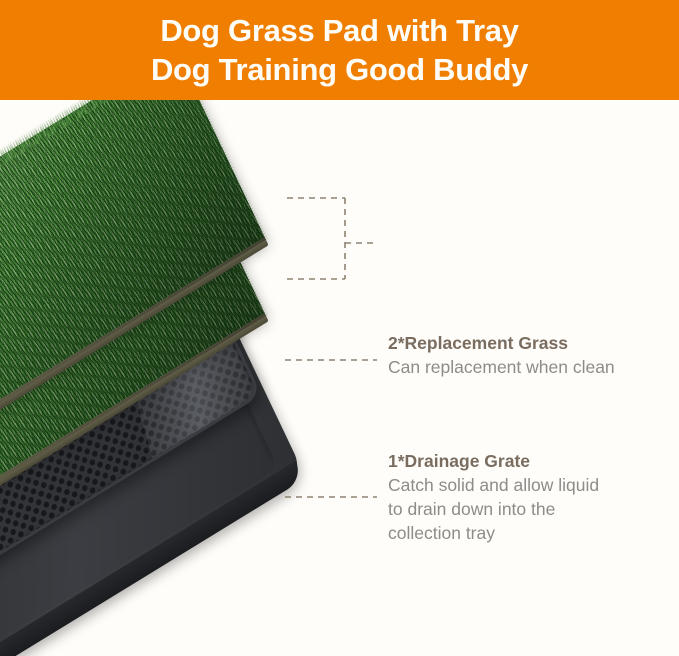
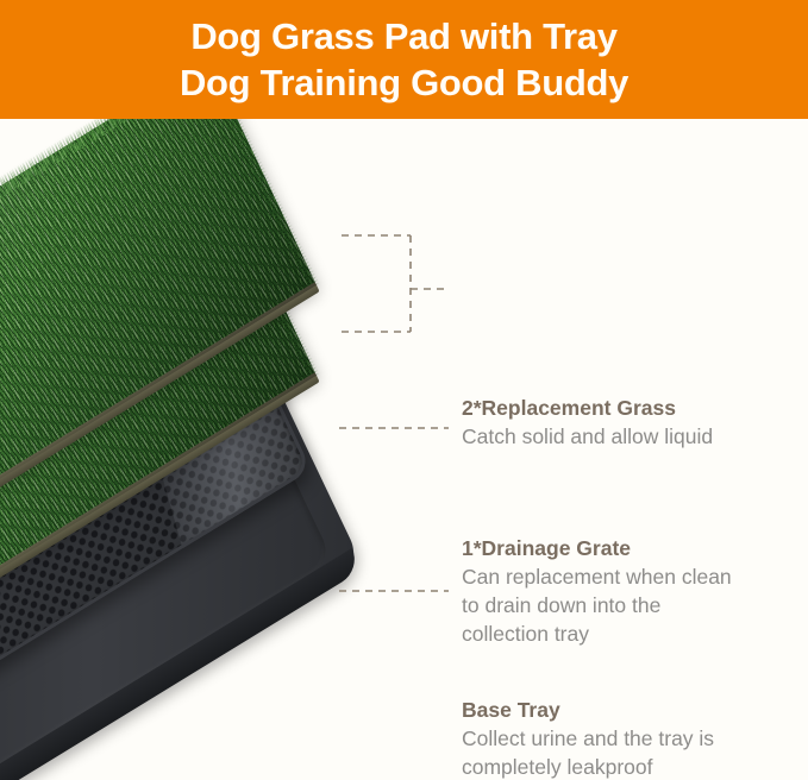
  Dog Grass Pad with Tray
  Dog Training Good Buddy
  2*Replacement Grass
- Can replacement when clean
+ Catch solid and allow liquid
  1*Drainage Grate
- Catch solid and allow liquid
+ Can replacement when clean
  to drain down into the
  collection tray
+ Base Tray
+ Collect urine and the tray is
+ completely leakproof
